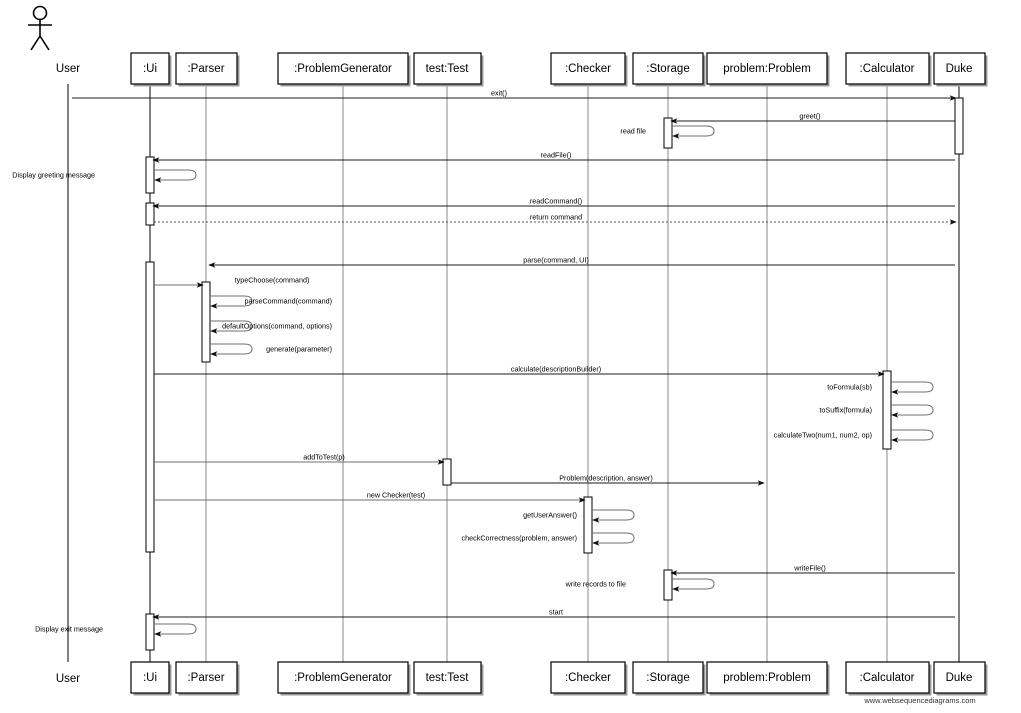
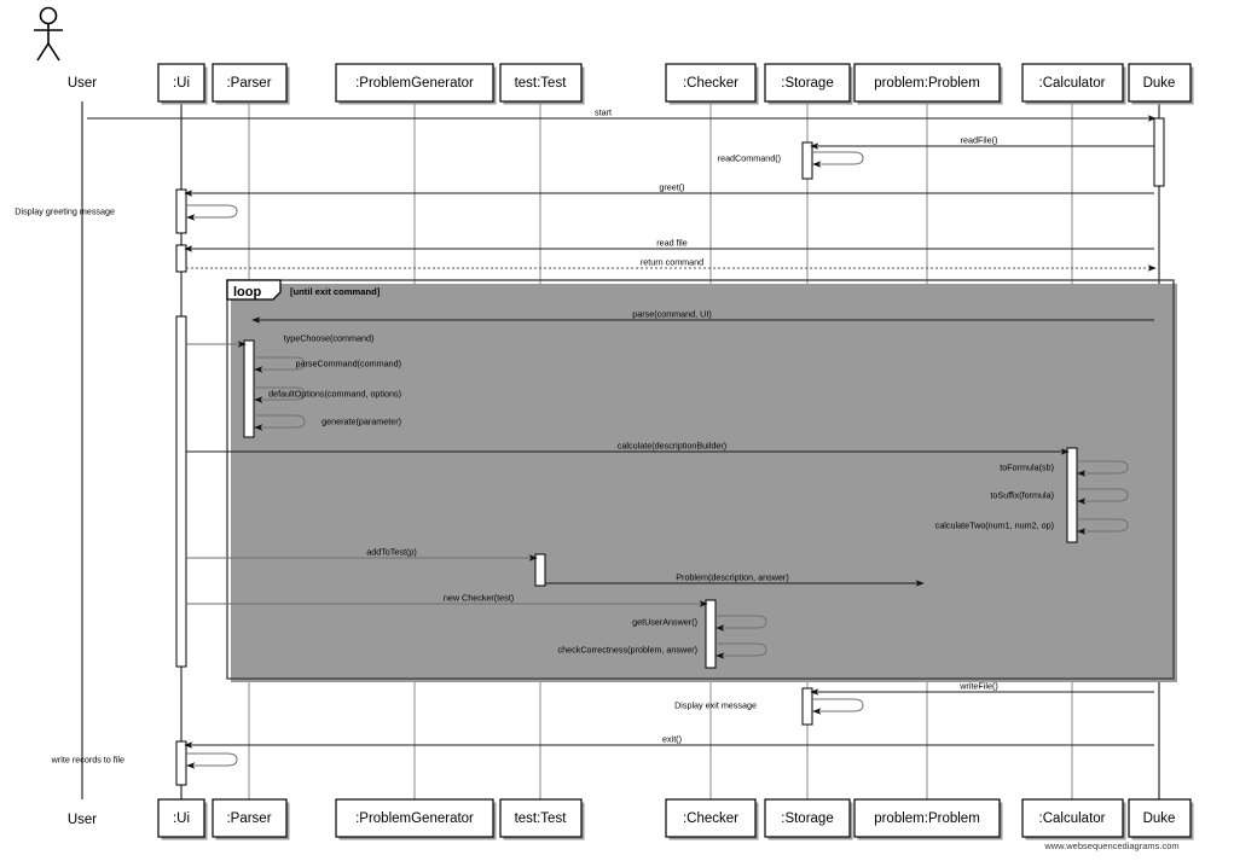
  User
  :Ui
  :Parser
  :ProblemGenerator
  test:Test
  :Checker
  :Storage
  problem:Problem
  :Calculator
  Duke
+ loop
+ [until exit command]
- exit()
+ start
- greet()
+ readFile()
- read file
+ readCommand()
- readFile()
+ greet()
  Display greeting message
- readCommand()
+ read file
  return command
  parse(command, UI)
  typeChoose(command)
  parseCommand(command)
  defaultOptions(command, options)
  generate(parameter)
  calculate(descriptionBuilder)
  toFormula(sb)
  toSuffix(formula)
  calculateTwo(num1, num2, op)
  addToTest(p)
  Problem(description, answer)
  new Checker(test)
  getUserAnswer()
  checkCorrectness(problem, answer)
  writeFile()
- write records to file
+ Display exit message
- start
+ exit()
- Display exit message
+ write records to file
  User
  :Ui
  :Parser
  :ProblemGenerator
  test:Test
  :Checker
  :Storage
  problem:Problem
  :Calculator
  Duke
  www.websequencediagrams.com
